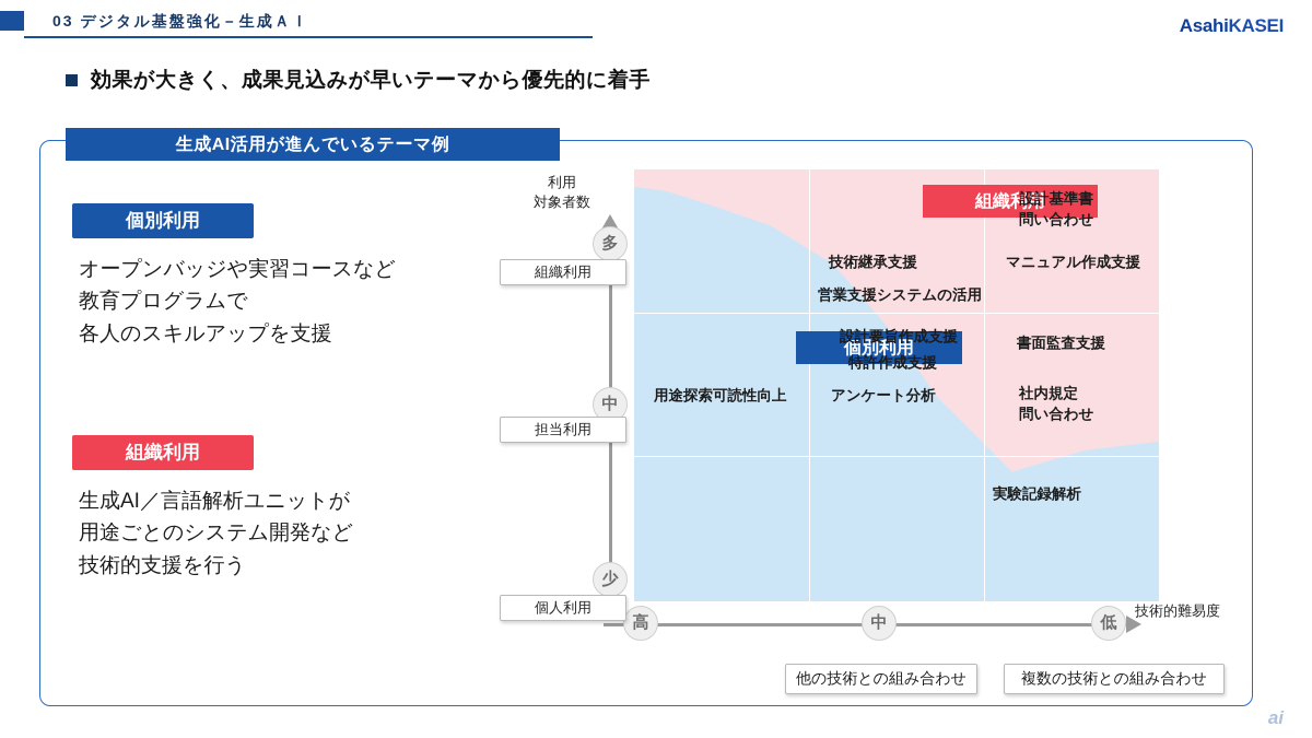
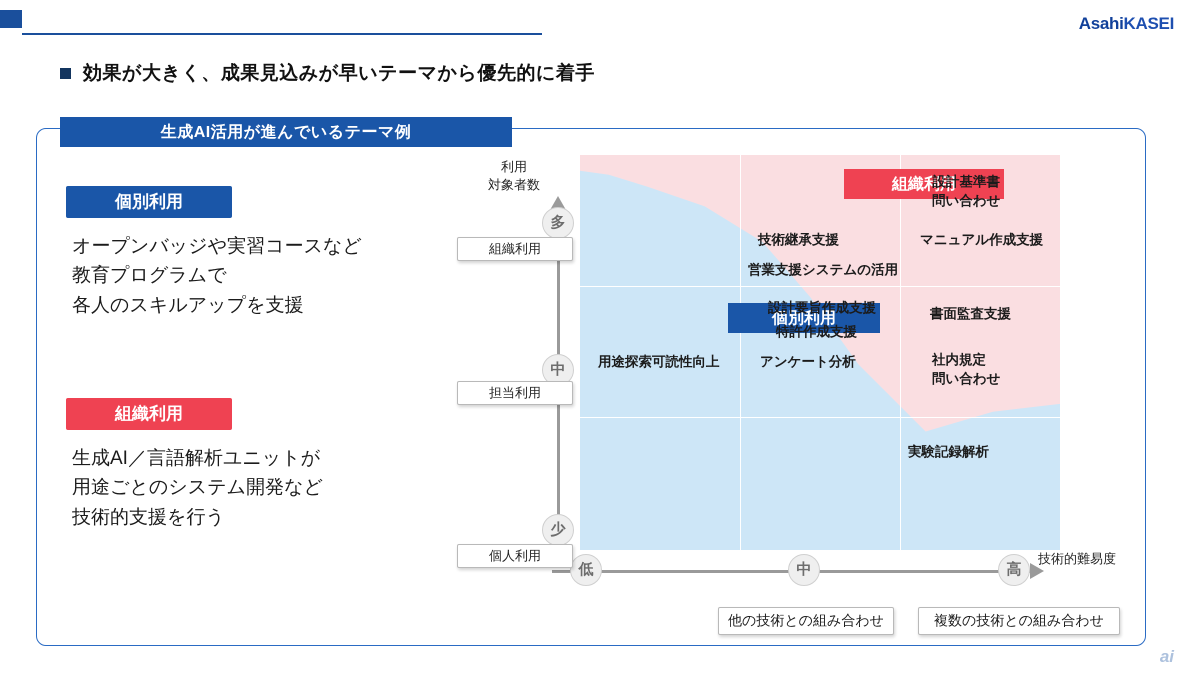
- 03 デジタル基盤強化－生成ＡＩ
  AsahiKASEI
  効果が大きく、成果見込みが早いテーマから優先的に着手
  生成AI活用が進んでいるテーマ例
  個別利用
  オープンバッジや実習コースなど
  教育プログラムで
  各人のスキルアップを支援
  組織利用
  生成AI／言語解析ユニットが
  用途ごとのシステム開発など
  技術的支援を行う
  利用
  対象者数
  技術的難易度
  組織利用
  個別利用
  技術継承支援
  営業支援システムの活用
  設計基準書
  問い合わせ
  マニュアル作成支援
  用途探索可読性向上
  アンケート分析
  設計要旨作成支援
  特許作成支援
  書面監査支援
  社内規定
  問い合わせ
  実験記録解析
  多
  中
  少
- 高
+ 低
  中
- 低
+ 高
  組織利用
  担当利用
  個人利用
  他の技術との組み合わせ
  複数の技術との組み合わせ
  ai
